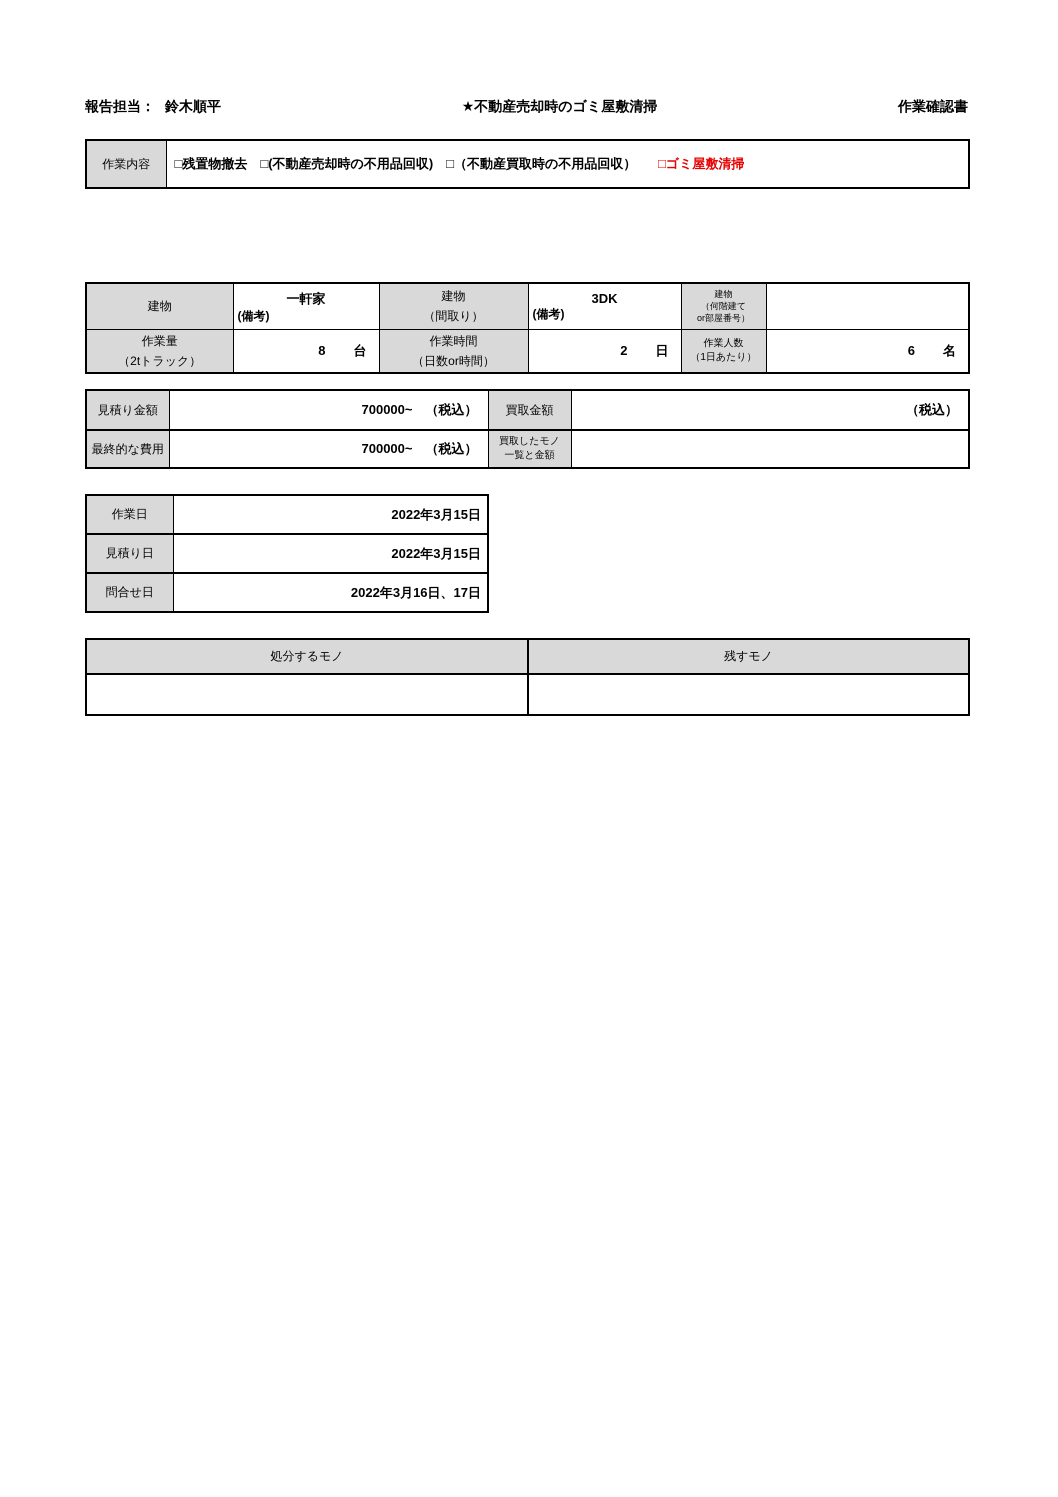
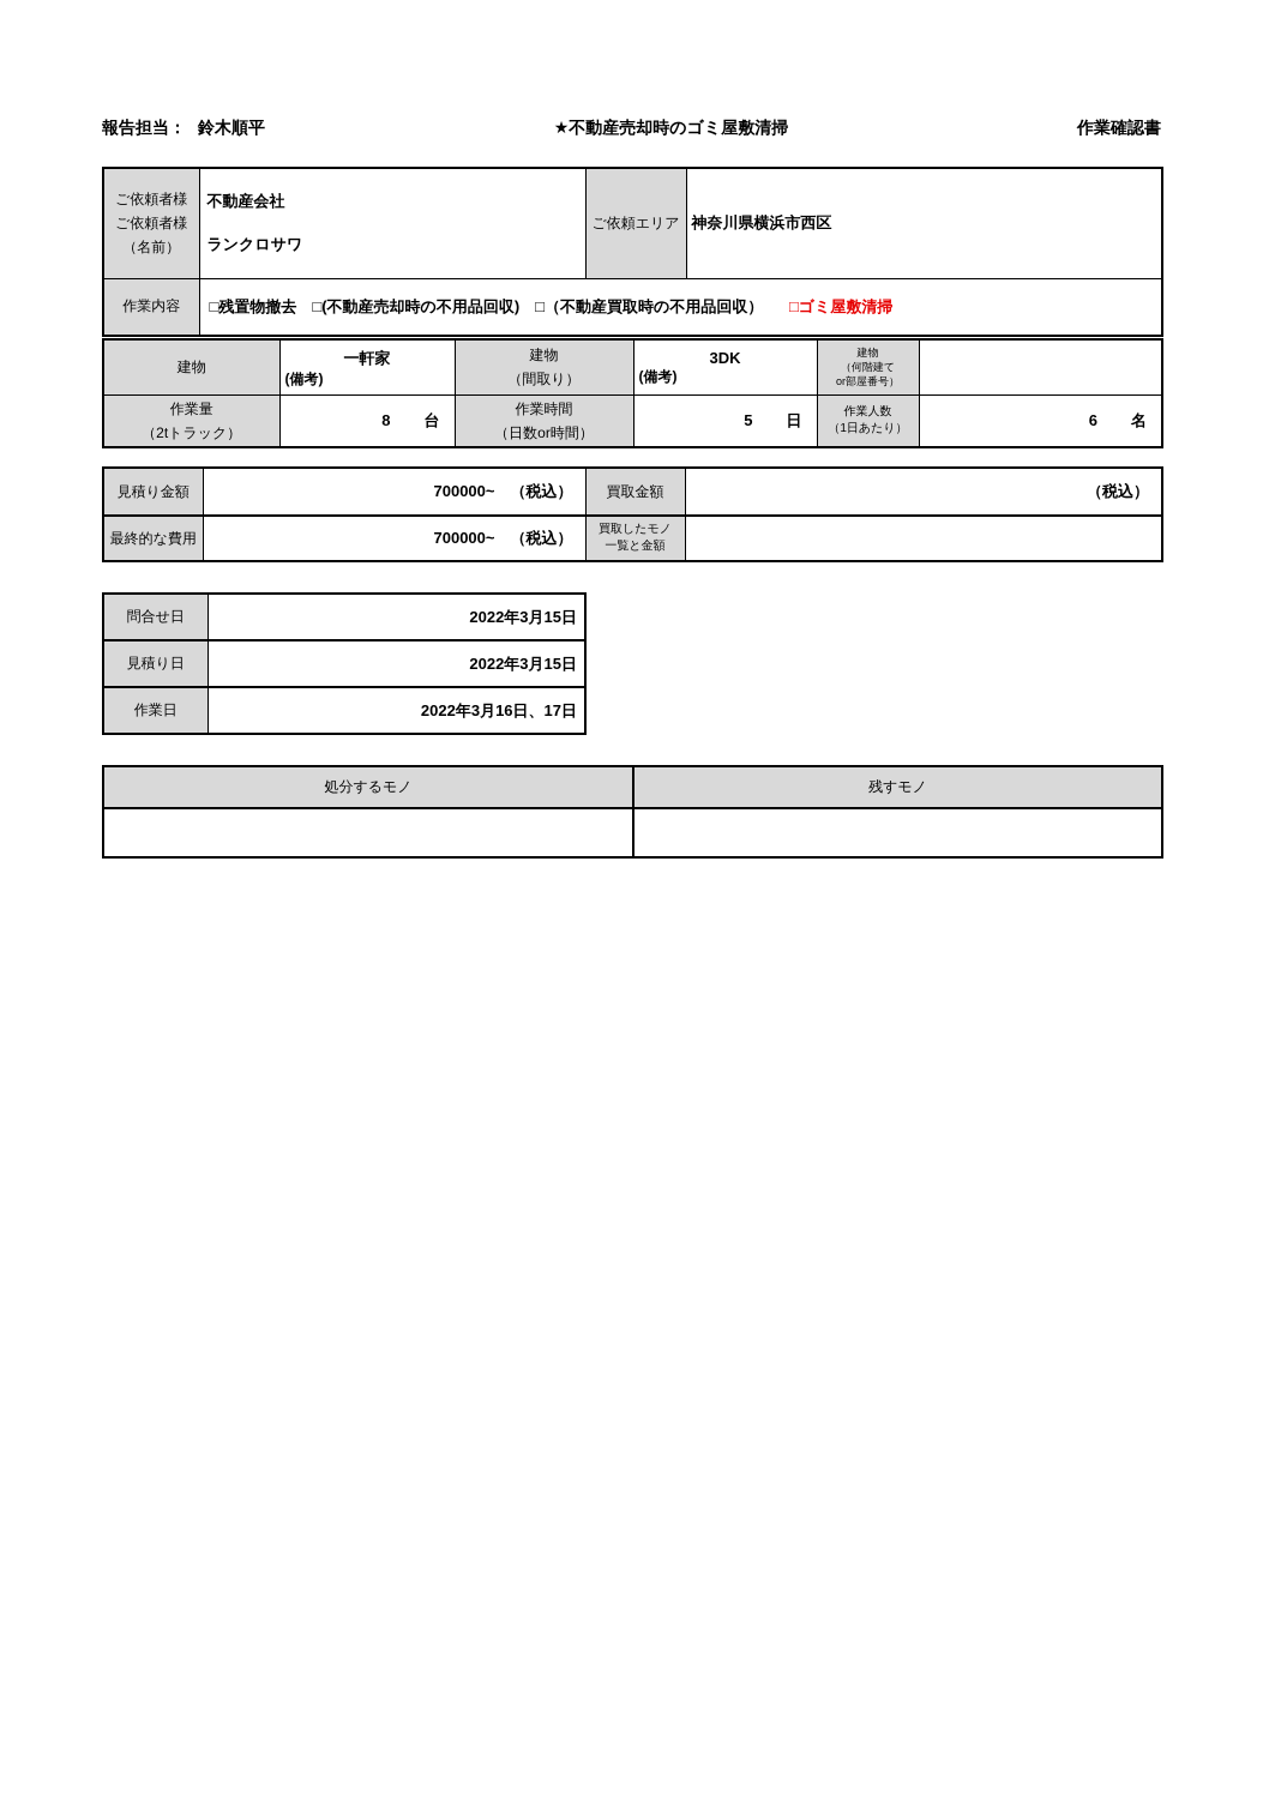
  報告担当：
  鈴木順平
  ★不動産売却時のゴミ屋敷清掃
  作業確認書
+ ご依頼者様 ご依頼者様 （名前）	不動産会社 ランクロサワ	ご依頼エリア	神奈川県横浜市西区
  作業内容	□残置物撤去 □(不動産売却時の不用品回収) □（不動産買取時の不用品回収） □ゴミ屋敷清掃
  建物	一軒家 (備考)	建物 （間取り）	3DK (備考)	建物 （何階建て or部屋番号）
- 作業量 （2tトラック）	8 台	作業時間 （日数or時間）	2 日	作業人数 （1日あたり）	6 名
+ 作業量 （2tトラック）	8 台	作業時間 （日数or時間）	5 日	作業人数 （1日あたり）	6 名
  見積り金額	700000~ （税込）	買取金額	（税込）
  最終的な費用	700000~ （税込）	買取したモノ 一覧と金額
- 作業日	2022年3月15日
+ 問合せ日	2022年3月15日
  見積り日	2022年3月15日
- 問合せ日	2022年3月16日、17日
+ 作業日	2022年3月16日、17日
  処分するモノ	残すモノ
